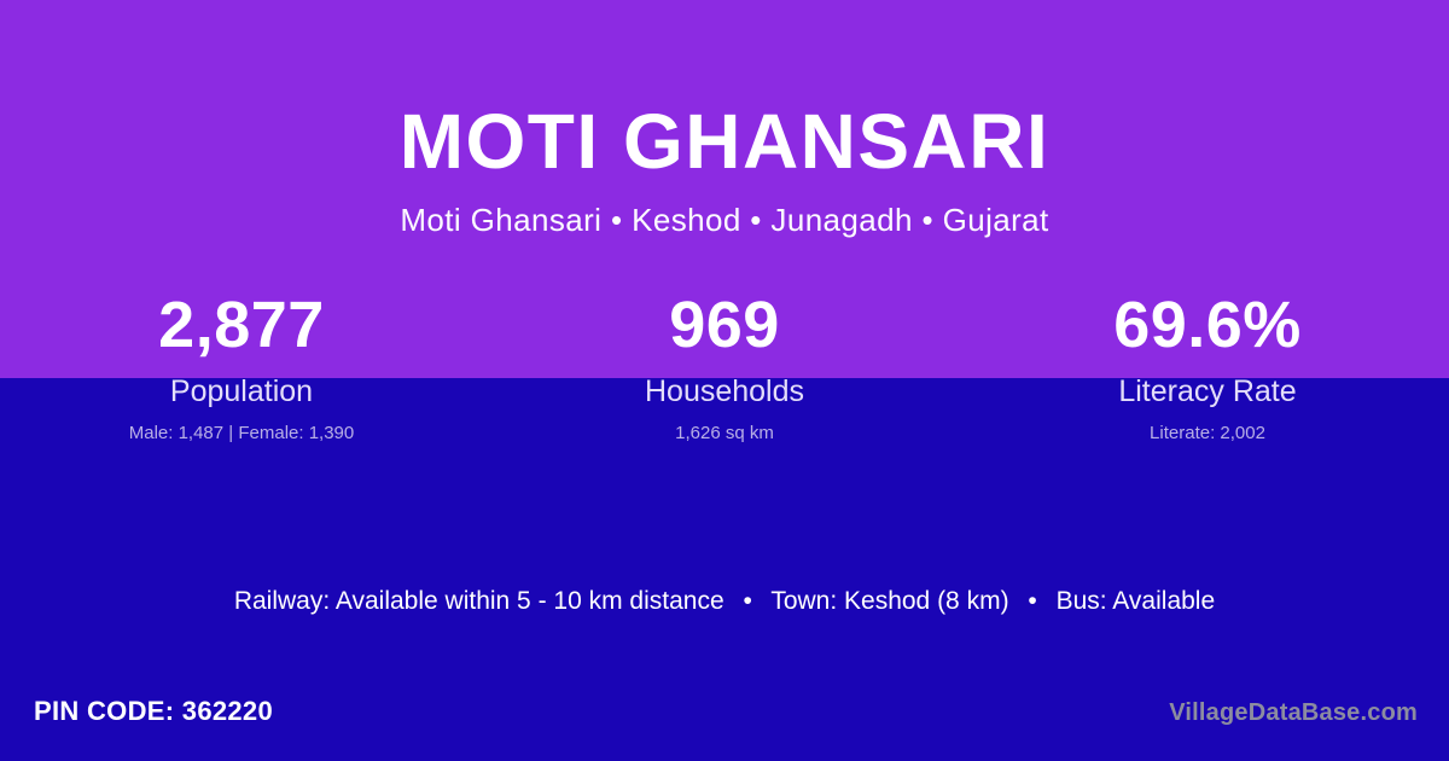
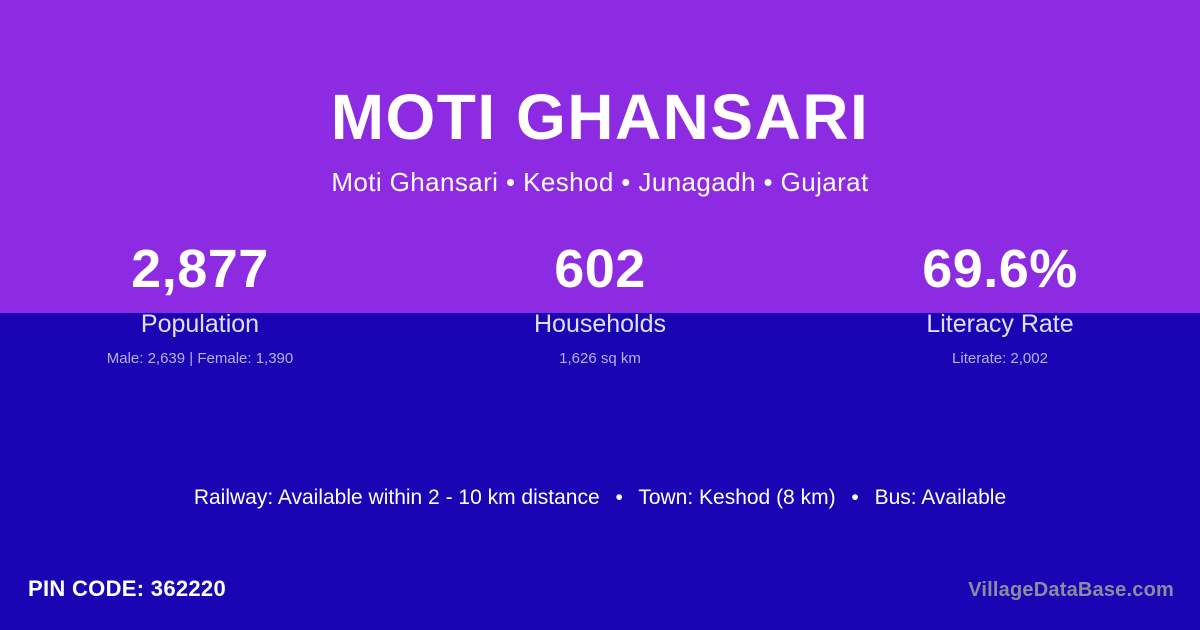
  MOTI GHANSARI
  Moti Ghansari • Keshod • Junagadh • Gujarat
  2,877
  Population
- Male: 1,487 | Female: 1,390
+ Male: 2,639 | Female: 1,390
- 969
+ 602
  Households
  1,626 sq km
  69.6%
  Literacy Rate
  Literate: 2,002
- Railway: Available within 5 - 10 km distance • Town: Keshod (8 km) • Bus: Available
+ Railway: Available within 2 - 10 km distance • Town: Keshod (8 km) • Bus: Available
  PIN CODE: 362220
  VillageDataBase.com
